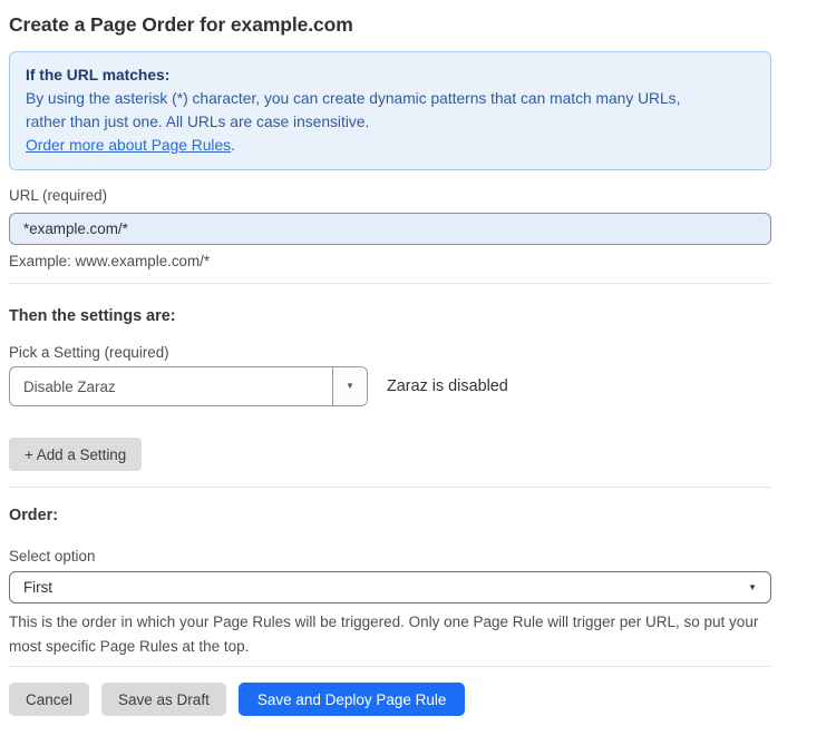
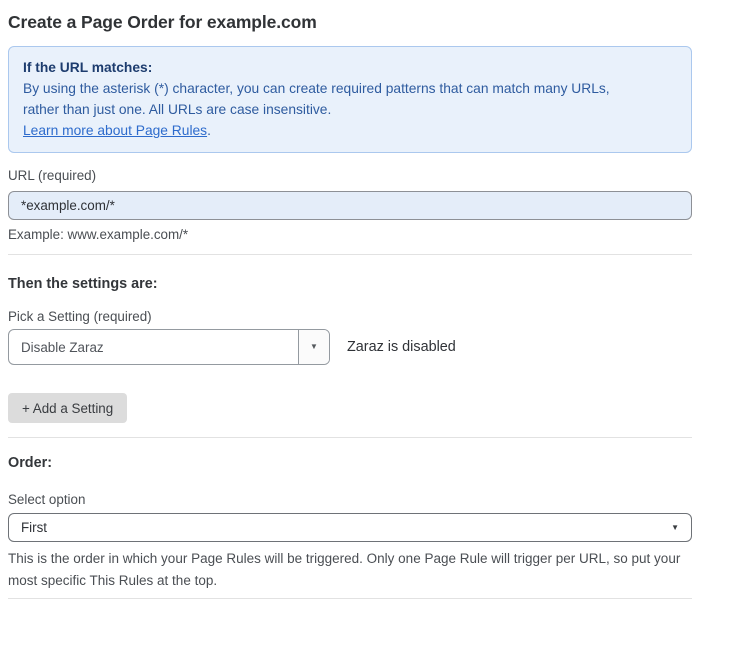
  Create a Page Order for example.com
  If the URL matches:
- By using the asterisk (*) character, you can create dynamic patterns that can match many URLs,
+ By using the asterisk (*) character, you can create required patterns that can match many URLs,
  rather than just one. All URLs are case insensitive.
- Order more about Page Rules.
+ Learn more about Page Rules.
  URL (required)
  *example.com/*
  Example: www.example.com/*
  Then the settings are:
  Pick a Setting (required)
  Disable Zaraz
  ▼
  Zaraz is disabled
  + Add a Setting
  Order:
  Select option
  First
  ▼
- This is the order in which your Page Rules will be triggered. Only one Page Rule will trigger per URL, so put your most specific Page Rules at the top.
+ This is the order in which your Page Rules will be triggered. Only one Page Rule will trigger per URL, so put your most specific This Rules at the top.
- Cancel
- Save as Draft
- Save and Deploy Page Rule
